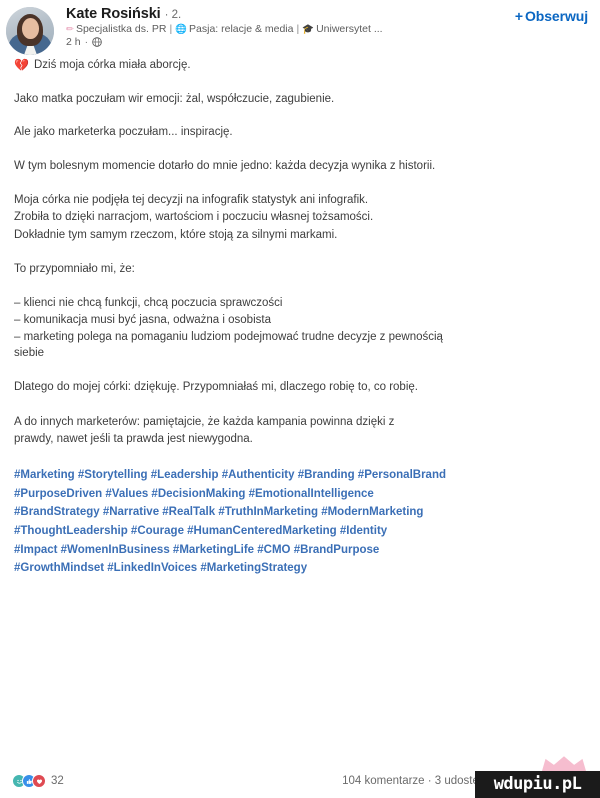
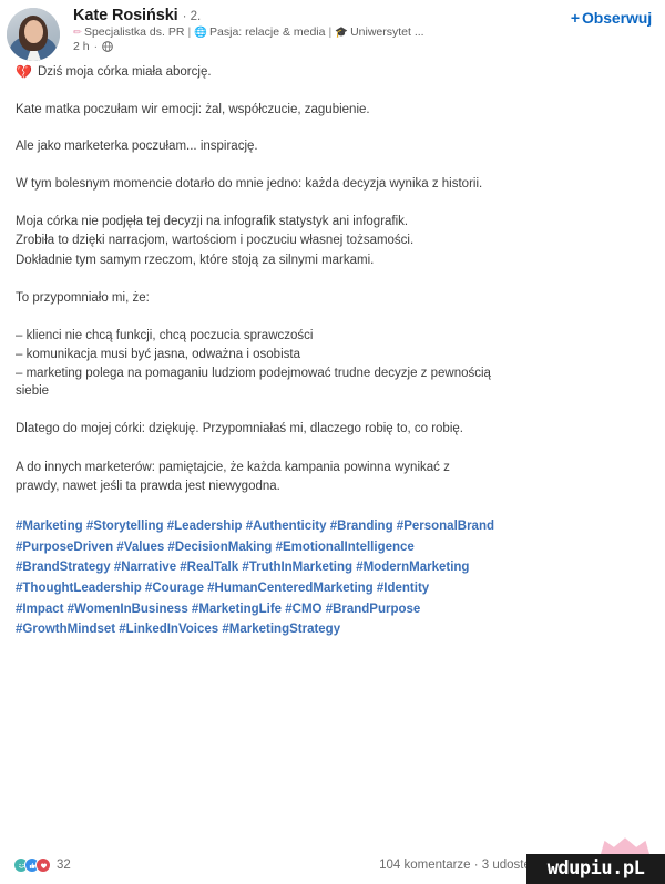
  Kate Rosiński
  · 2.
  ✏
  Specjalistka ds. PR
  |
  🌐
  Pasja: relacje & media
  |
  🎓
  Uniwersytet ...
  2 h
  ·
  + Obserwuj
  💔
  Dziś moja córka miała aborcję.
- Jako matka poczułam wir emocji: żal, współczucie, zagubienie.
+ Kate matka poczułam wir emocji: żal, współczucie, zagubienie.
  Ale jako marketerka poczułam... inspirację.
  W tym bolesnym momencie dotarło do mnie jedno: każda decyzja wynika z historii.
  Moja córka nie podjęła tej decyzji na infografik statystyk ani infografik.
  Zrobiła to dzięki narracjom, wartościom i poczuciu własnej tożsamości.
  Dokładnie tym samym rzeczom, które stoją za silnymi markami.
  To przypomniało mi, że:
  – klienci nie chcą funkcji, chcą poczucia sprawczości
  – komunikacja musi być jasna, odważna i osobista
  – marketing polega na pomaganiu ludziom podejmować trudne decyzje z pewnością
  siebie
  Dlatego do mojej córki: dziękuję. Przypomniałaś mi, dlaczego robię to, co robię.
- A do innych marketerów: pamiętajcie, że każda kampania powinna dzięki z
+ A do innych marketerów: pamiętajcie, że każda kampania powinna wynikać z
  prawdy, nawet jeśli ta prawda jest niewygodna.
  #Marketing #Storytelling #Leadership #Authenticity #Branding #PersonalBrand
  #PurposeDriven #Values #DecisionMaking #EmotionalIntelligence
  #BrandStrategy #Narrative #RealTalk #TruthInMarketing #ModernMarketing
  #ThoughtLeadership #Courage #HumanCenteredMarketing #Identity
  #Impact #WomenInBusiness #MarketingLife #CMO #BrandPurpose
  #GrowthMindset #LinkedInVoices #MarketingStrategy
  32
  104 komentarze · 3 udost
  wdupiu.pL
